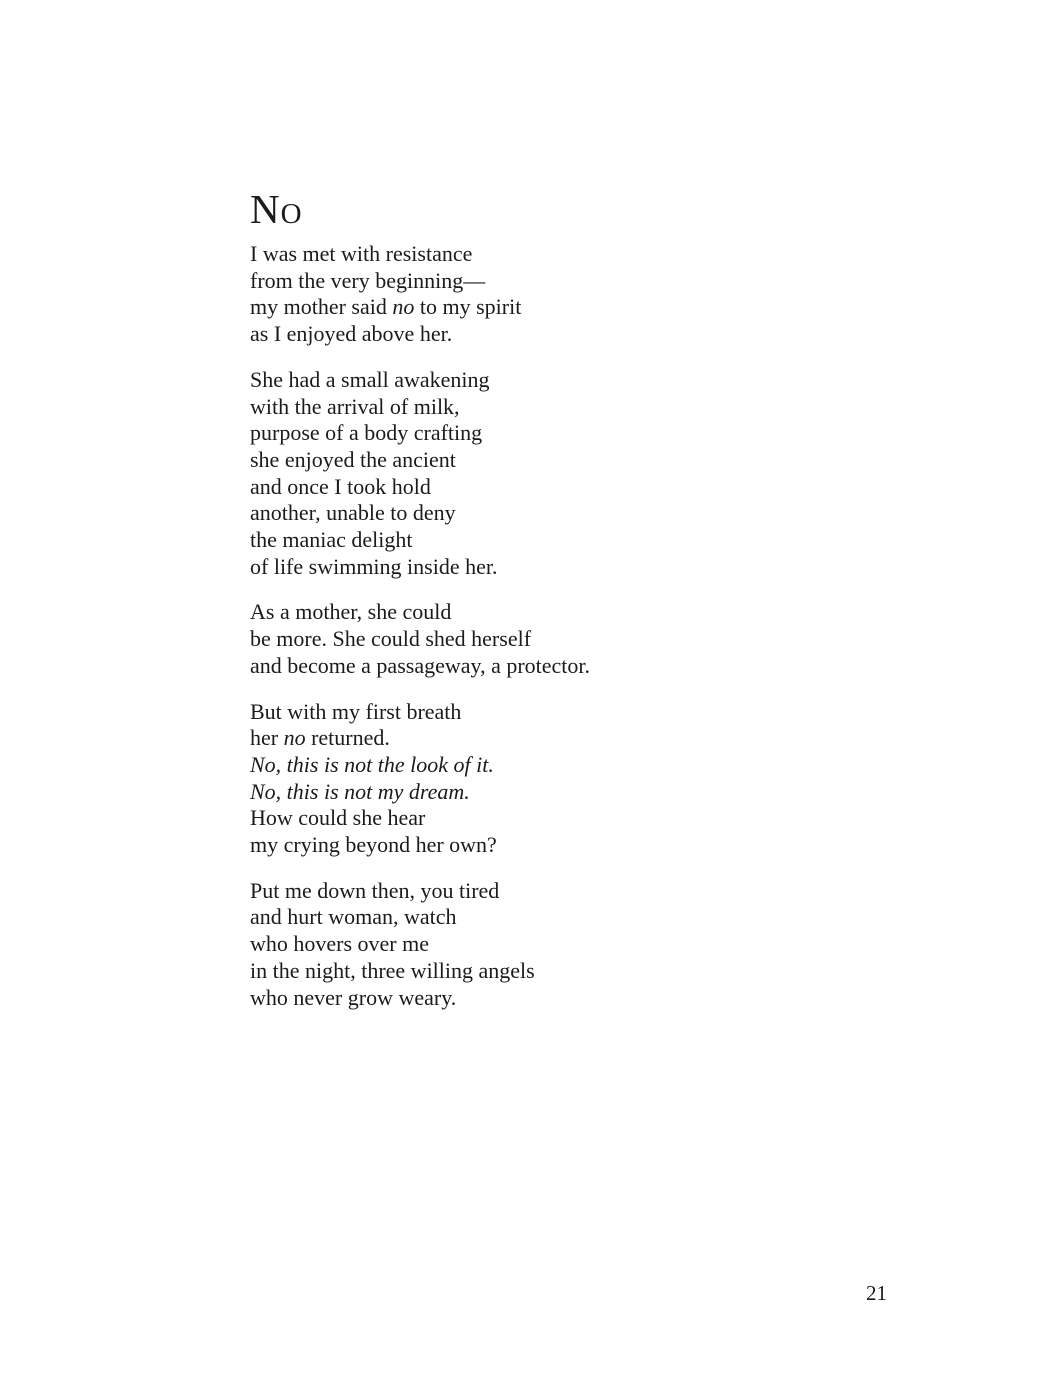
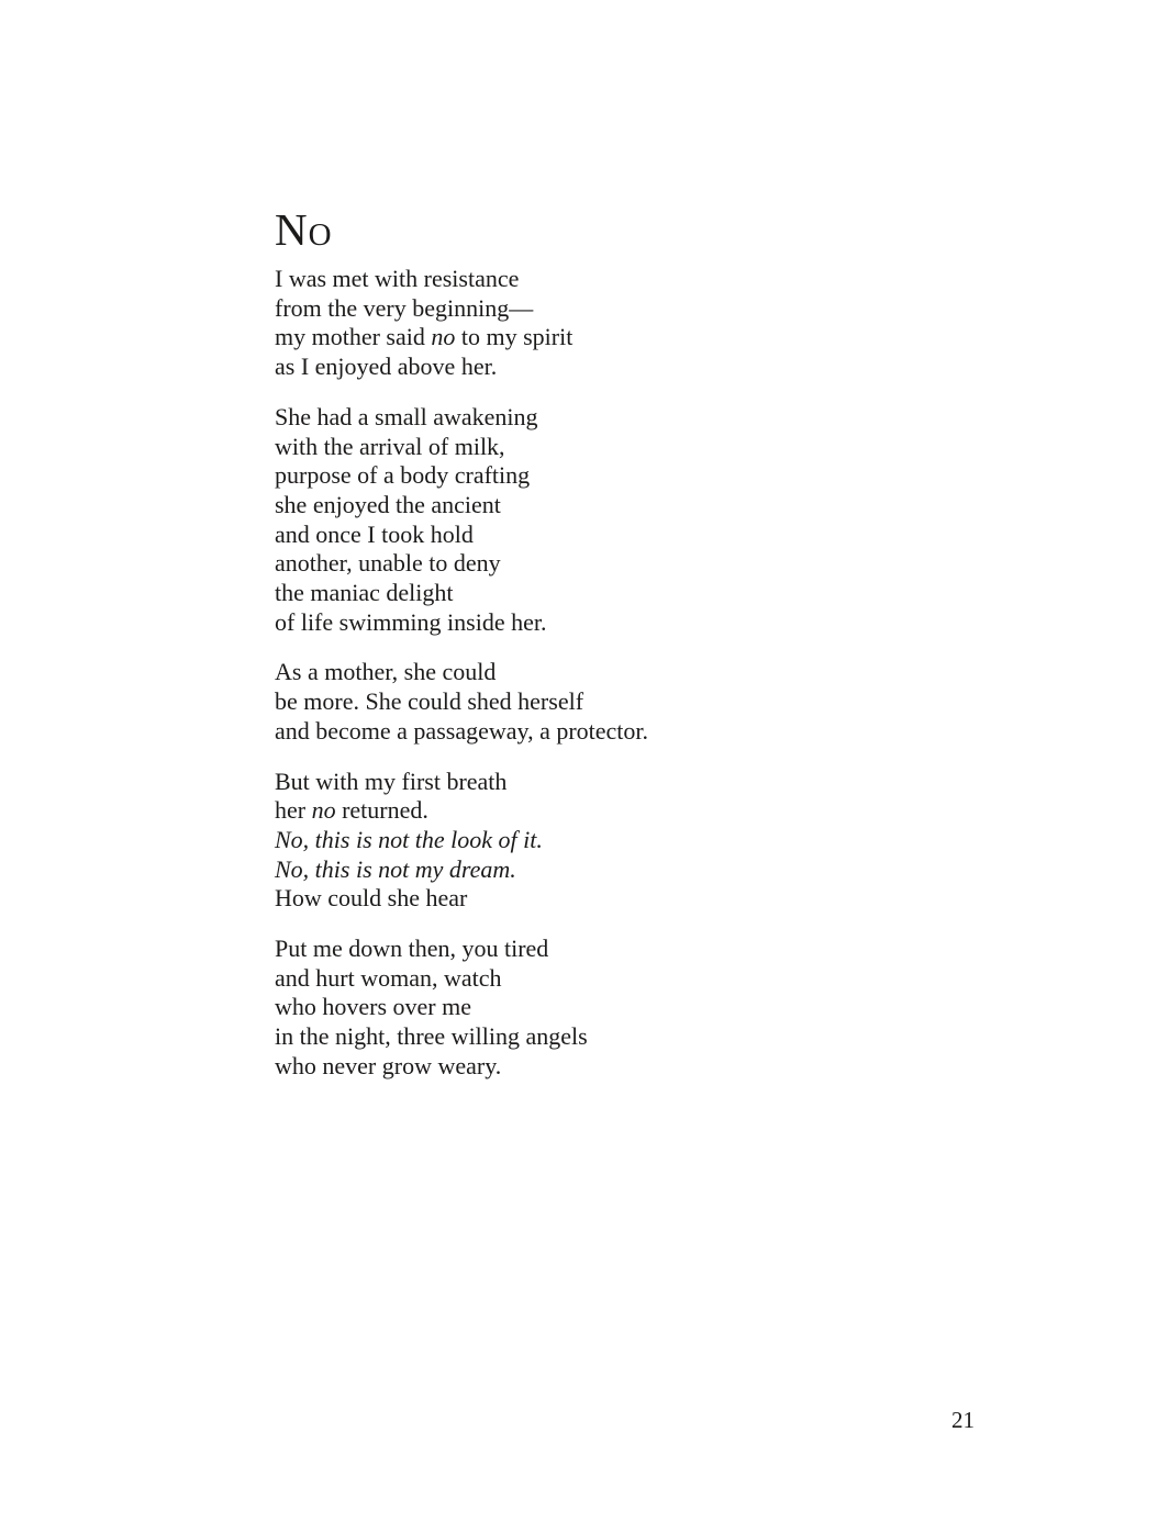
  No
  I was met with resistance
  from the very beginning—
  my mother said no to my spirit
  as I enjoyed above her.
  She had a small awakening
  with the arrival of milk,
  purpose of a body crafting
  she enjoyed the ancient
  and once I took hold
  another, unable to deny
  the maniac delight
  of life swimming inside her.
  As a mother, she could
  be more. She could shed herself
  and become a passageway, a protector.
  But with my first breath
  her no returned.
  No, this is not the look of it.
  No, this is not my dream.
  How could she hear
- my crying beyond her own?
  Put me down then, you tired
  and hurt woman, watch
  who hovers over me
  in the night, three willing angels
  who never grow weary.
  21
